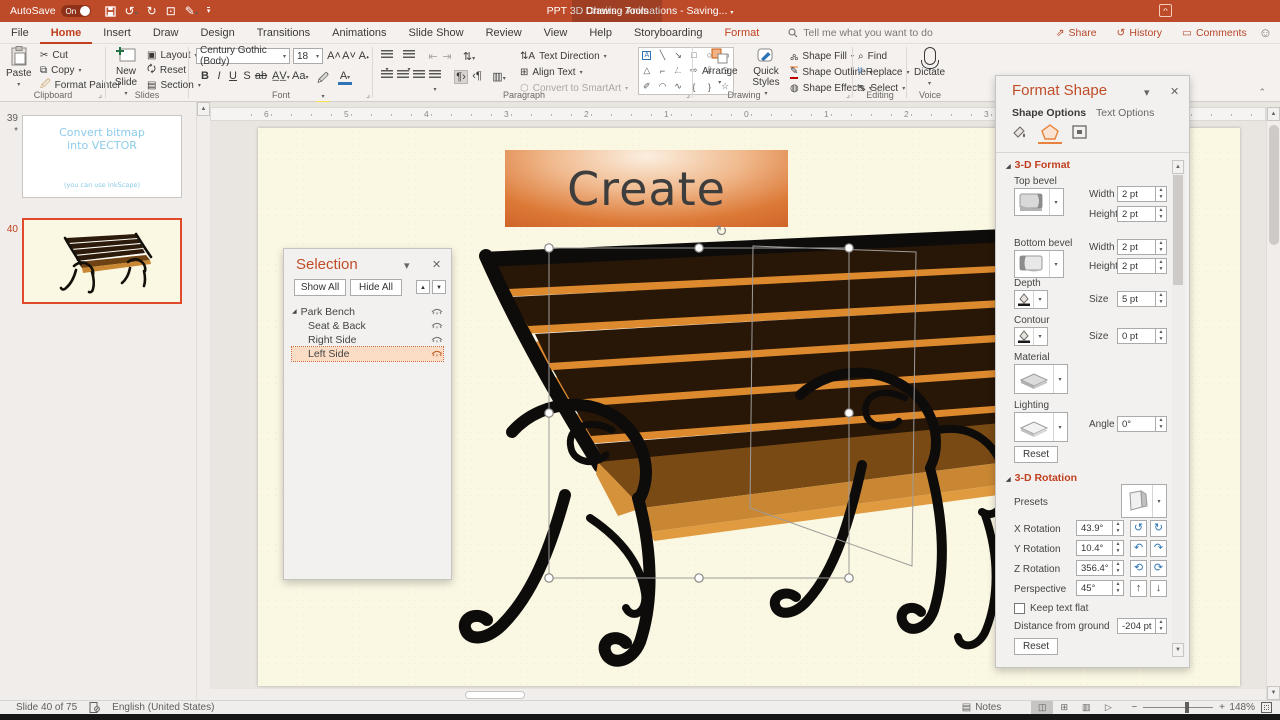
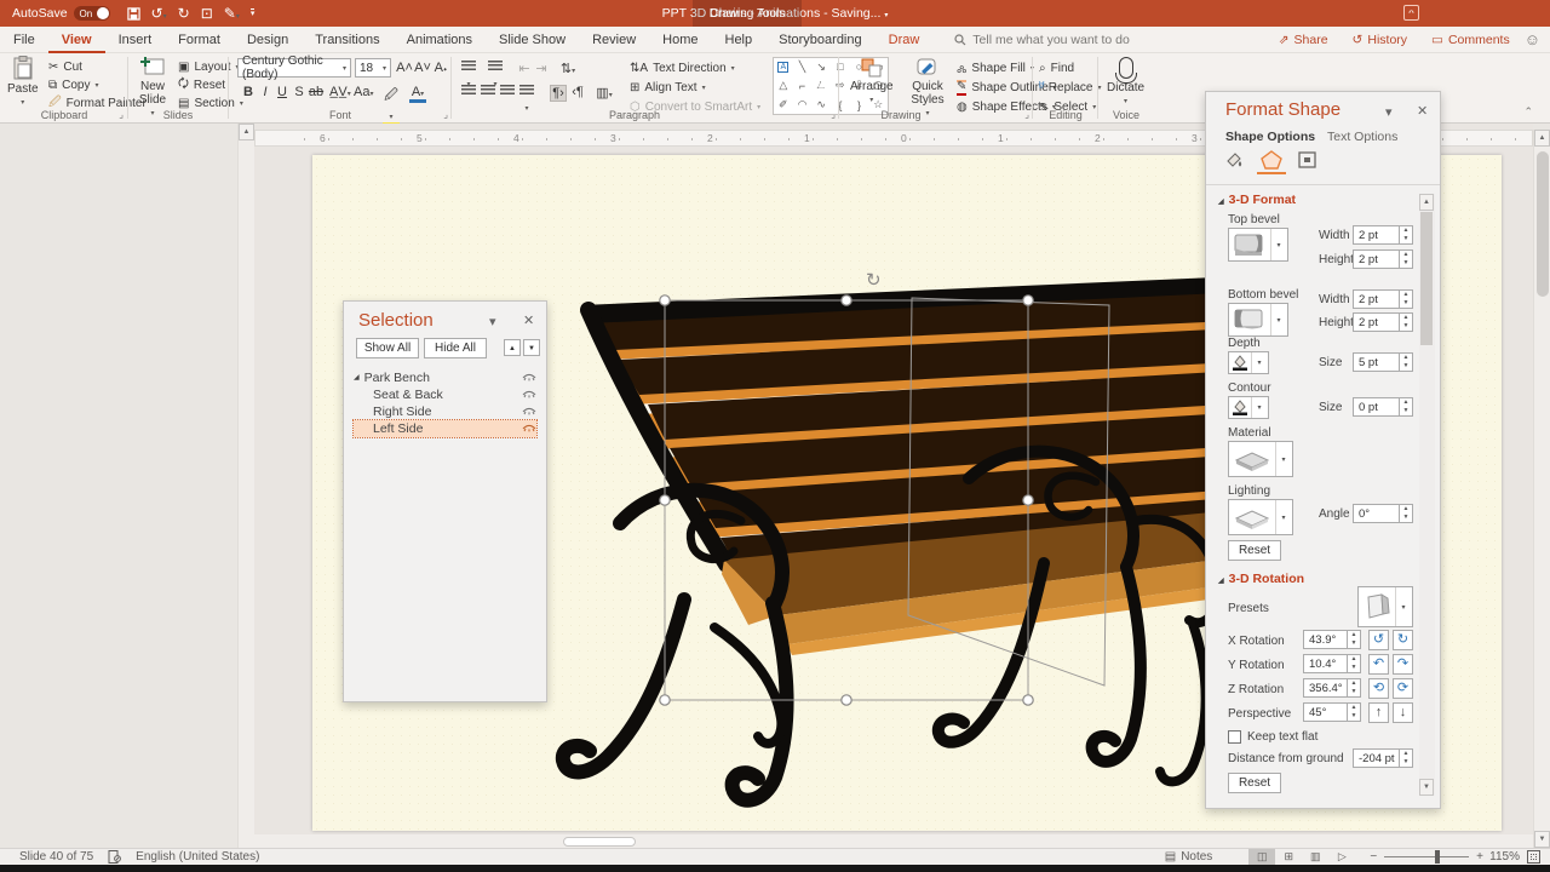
  AutoSave
  On
  ↻
  ⊡
  PPT 3D Chairs - Animations - Saving...
  Drawing Tools
  ᴖ
  File
- Home
+ View
  Insert
- Draw
+ Format
  Design
  Transitions
  Animations
  Slide Show
  Review
- View
+ Home
  Help
  Storyboarding
- Format
+ Draw
  Tell me what you want to do
  ⇗
  Share
  ↺
  History
  ▭
  Comments
  ☺
  Paste
  ✂
  Cut
  ⧉
  Copy
  🖉
  Format Painter
  Clipboard
  ⌟
  New Slide
  ▣
  Layout
  🗘
  Reset
  ▤
  Section
  Slides
  Century Gothic (Body)
  18
  A˄
  A˅
  A𝆺
  B
  I
  U
  S
  ab
  A̲V̲
  Font
  ⌟
  ⇤
  ⇥
  ¶›
  ‹¶
  ⇅A
  Text Direction
  ⊞
  Align Text
  ⬡
  Convert to SmartArt
  Paragraph
  ╲
  ↘
  □
  ○
  △
  ⌐
  ㄥ
  ⇨
  ⇩
  ◶
  ✐
  ◠
  ∿
  {
  }
  ☆
  Arrange
  Quick Styles
  🝆
  Shape Fill
  ✎
  Shape Outine
  ◍
  Shape Effects
  Drawing
  ⌟
  ⌕
  Find
  ᵇ̔
  Replace
  ⇖
  Select
  Editing
  Dictate
  Voice
  ⌃
- 39
- *
- Convert bitmap into VECTOR
- (you can use InkScape)
- 40
  6
  5
  4
  3
  2
  1
  0
  1
  2
  3
- Create
  ↻
  Selection
  ▾
  ✕
  Show All
  Hide All
  Park Bench
  Seat & Back
  Right Side
  Left Side
  Format Shape
  ▾
  ✕
  Shape Options
  Text Options
  3-D Format
  Top bevel
  Width
  2 pt
  Heigh
  2 pt
  Bottom bevel
  Width
  2 pt
  Heigh
  2 pt
  Depth
  Size
  5 pt
  Contour
  Size
  0 pt
  Material
  Lighting
  Angle
  0°
  Reset
  3-D Rotation
  Presets
  X Rotation
  43.9°
  ↺
  ↻
  Y Rotation
  10.4°
  ↶
  ↷
  Z Rotation
  356.4°
  ⟲
  ⟳
  Perspective
  45°
  ↑
  ↓
  Keep text flat
  Distance from ground
  -204 pt
  Reset
  Slide 40 of 75
  English (United States)
  ▤
  Notes
  ◫
  ⊞
  ▥
  ▷
  −
  +
- 148%
+ 115%
